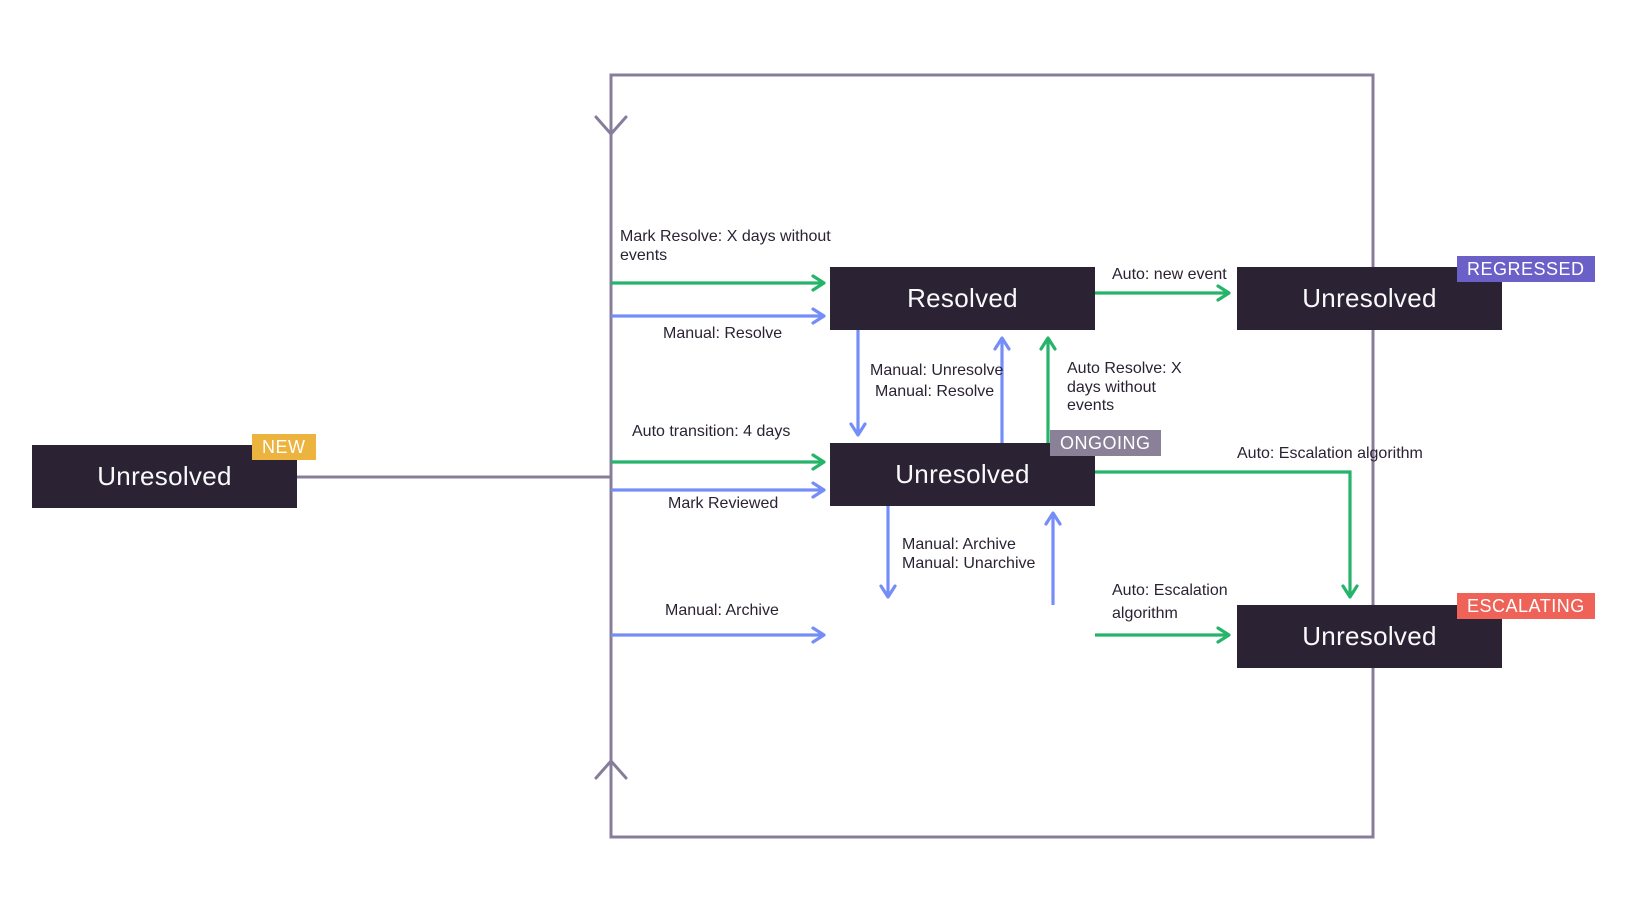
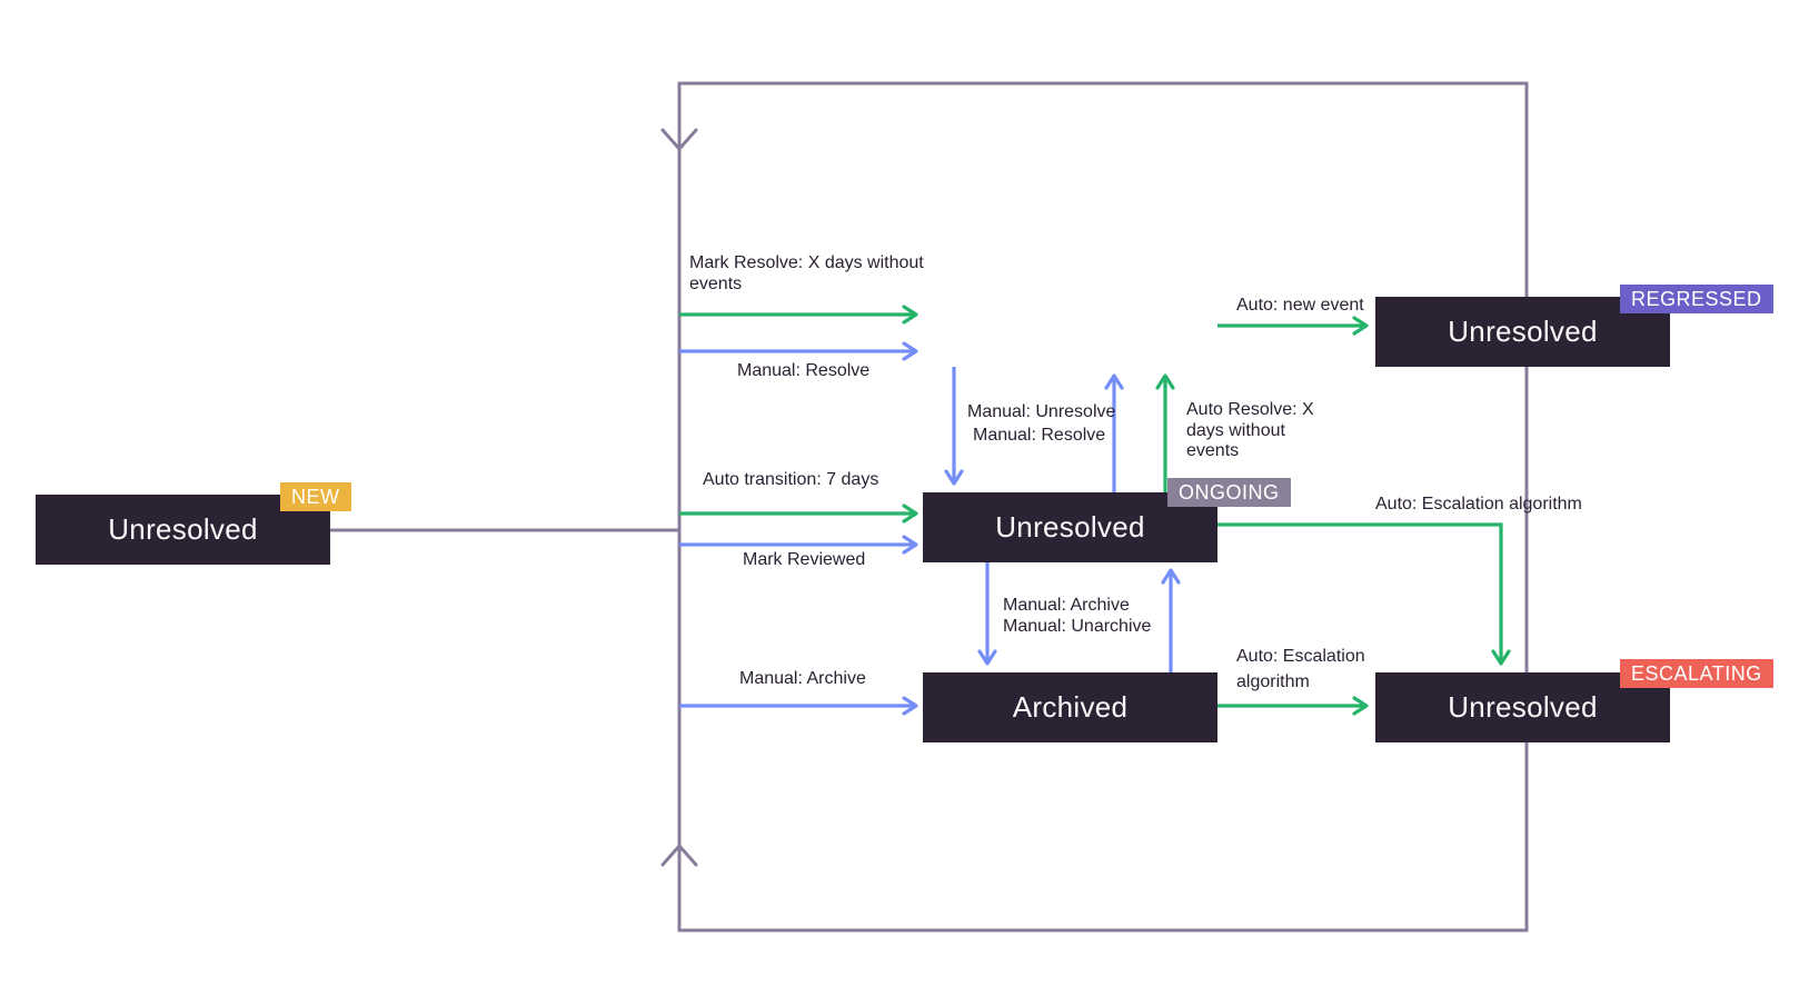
  Unresolved
- Resolved
  Unresolved
  Unresolved
+ Archived
  Unresolved
  NEW
  REGRESSED
  ONGOING
  ESCALATING
  Mark Resolve: X days without
  events
  Manual: Resolve
  Auto: new event
  Manual: Unresolve
  Manual: Resolve
  Auto Resolve: X
  days without
  events
- Auto transition: 4 days
+ Auto transition: 7 days
  Mark Reviewed
  Auto: Escalation algorithm
  Manual: Archive
  Manual: Unarchive
  Manual: Archive
  Auto: Escalation
  algorithm
